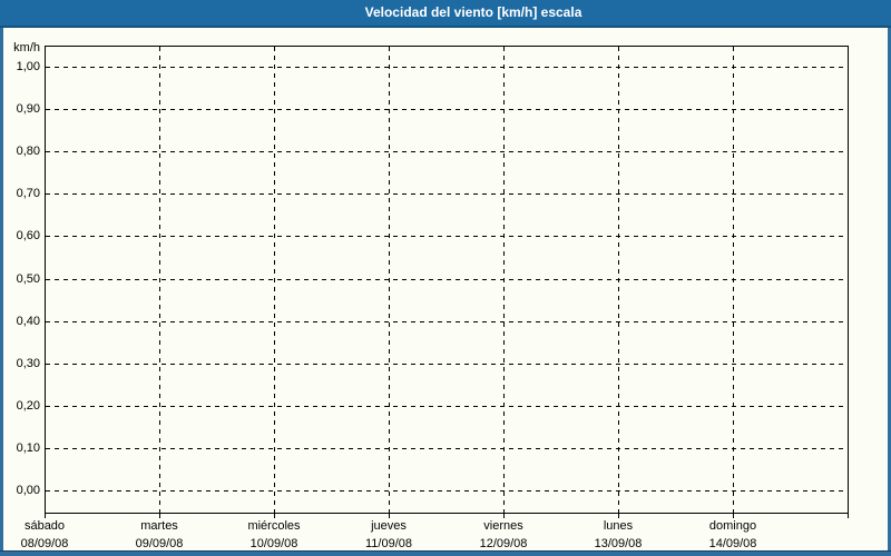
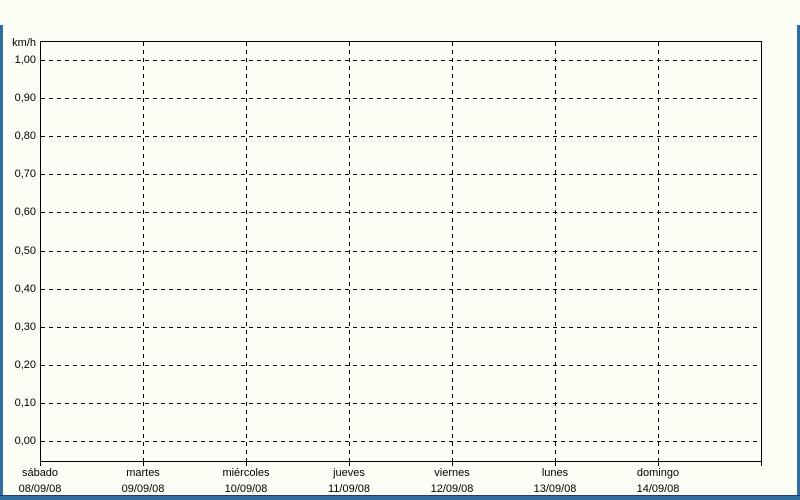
- Velocidad del viento [km/h] escala
  km/h
  1,00
  0,90
  0,80
  0,70
  0,60
  0,50
  0,40
  0,30
  0,20
  0,10
  0,00
  sábado
  08/09/08
  martes
  09/09/08
  miércoles
  10/09/08
  jueves
  11/09/08
  viernes
  12/09/08
  lunes
  13/09/08
  domingo
  14/09/08
